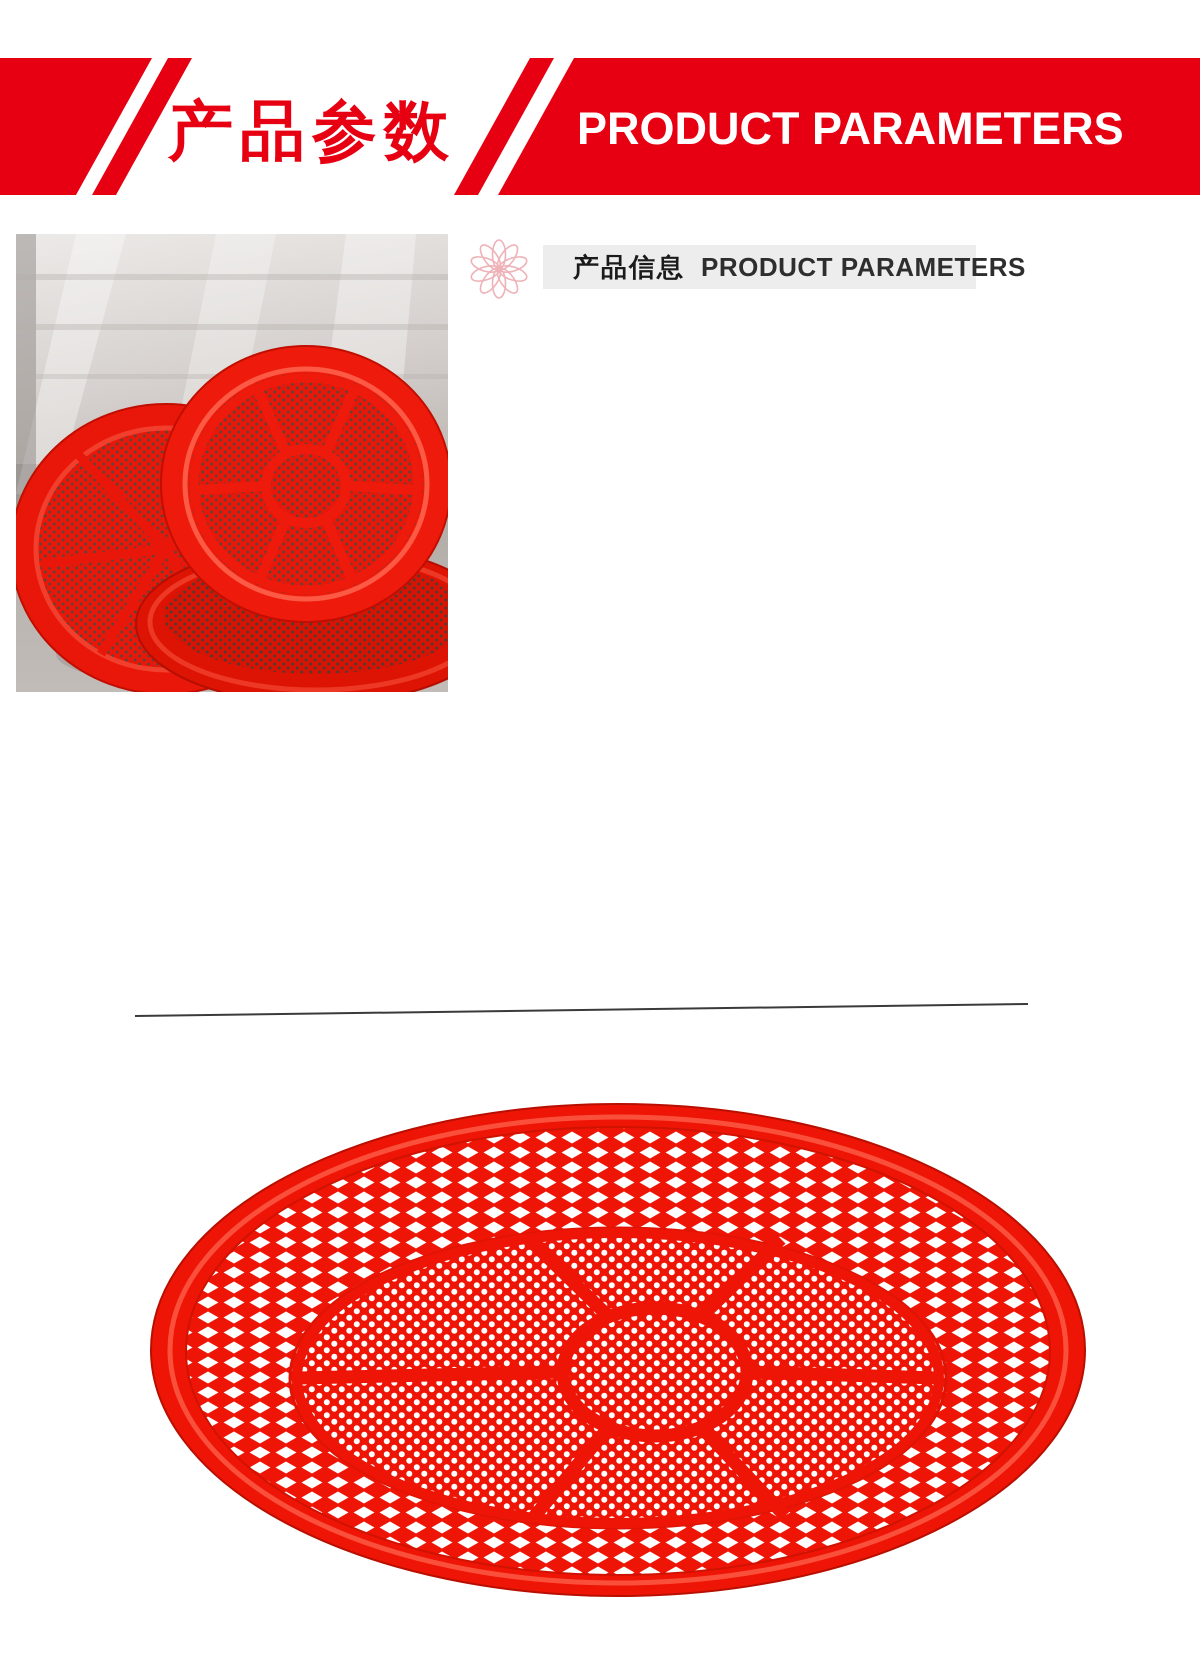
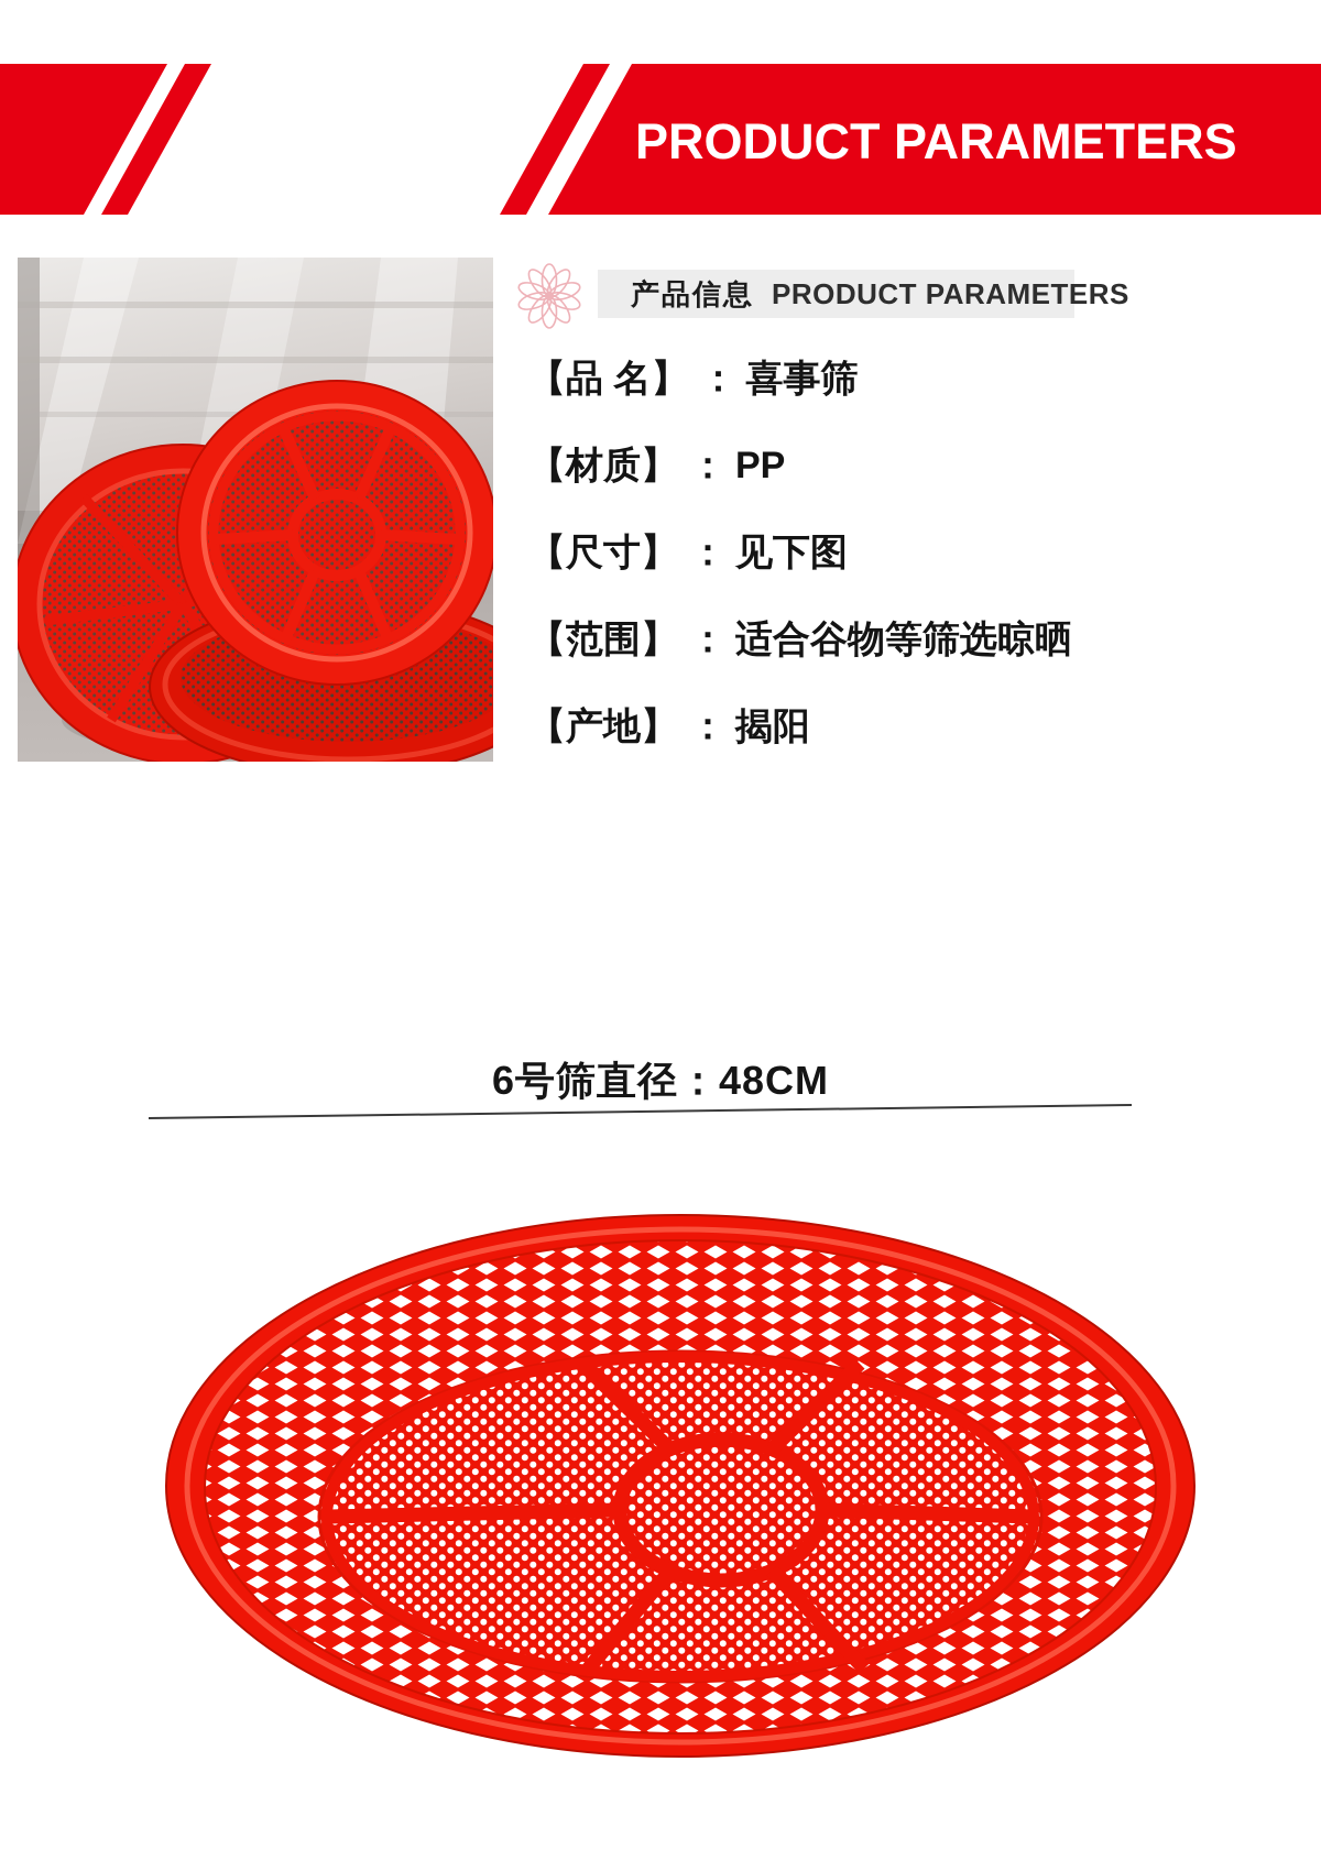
- 产品参数
  PRODUCT PARAMETERS
  产品信息
  PRODUCT PARAMETERS
+ 【品 名】 ： 喜事筛
+ 【材质】 ： PP
+ 【尺寸】 ： 见下图
+ 【范围】 ： 适合谷物等筛选晾晒
+ 【产地】 ： 揭阳
+ 6号筛直径：48CM
